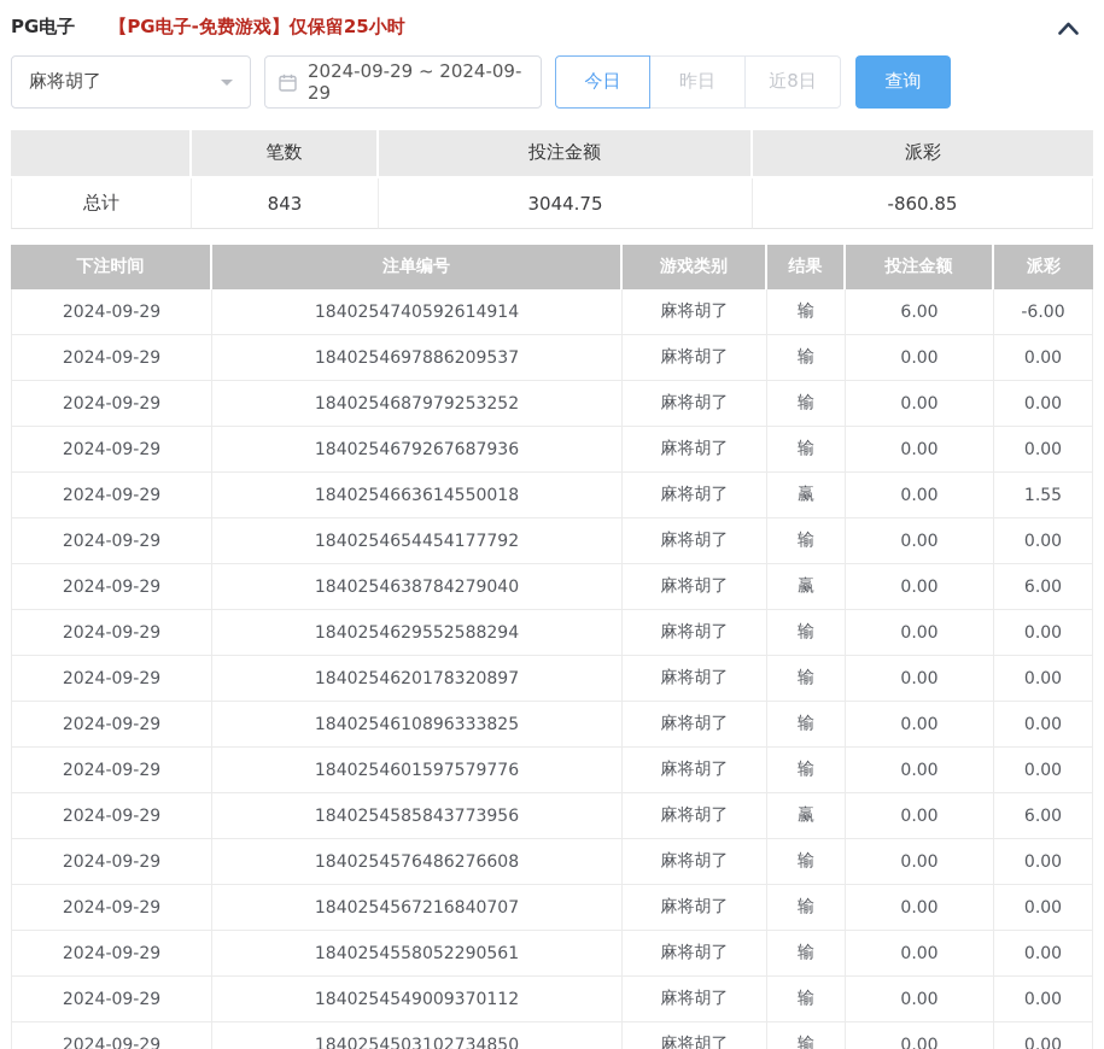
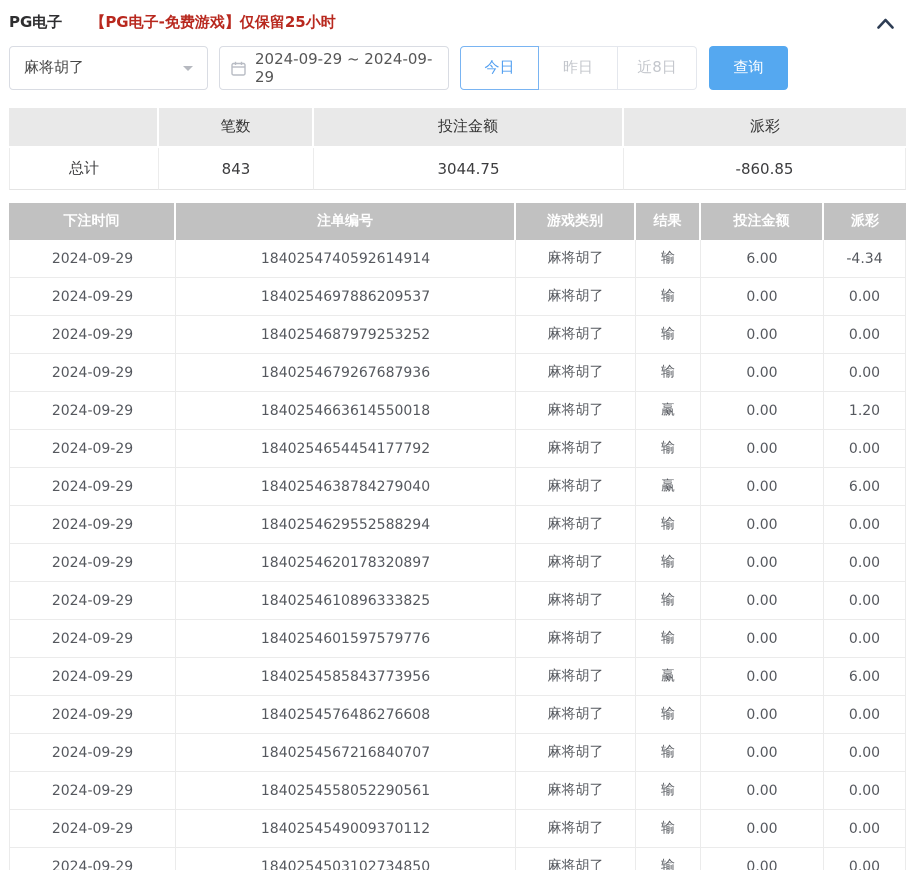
  PG电子
  【PG电子-免费游戏】仅保留25小时
  麻将胡了
  2024-09-29 ~ 2024-09-29
  今日
  昨日
  近8日
  查询
  	笔数	投注金额	派彩
  总计	843	3044.75	-860.85
  下注时间	注单编号	游戏类别	结果	投注金额	派彩
- 2024-09-29	1840254740592614914	麻将胡了	输	6.00	-6.00
+ 2024-09-29	1840254740592614914	麻将胡了	输	6.00	-4.34
  2024-09-29	1840254697886209537	麻将胡了	输	0.00	0.00
  2024-09-29	1840254687979253252	麻将胡了	输	0.00	0.00
  2024-09-29	1840254679267687936	麻将胡了	输	0.00	0.00
- 2024-09-29	1840254663614550018	麻将胡了	赢	0.00	1.55
+ 2024-09-29	1840254663614550018	麻将胡了	赢	0.00	1.20
  2024-09-29	1840254654454177792	麻将胡了	输	0.00	0.00
  2024-09-29	1840254638784279040	麻将胡了	赢	0.00	6.00
  2024-09-29	1840254629552588294	麻将胡了	输	0.00	0.00
  2024-09-29	1840254620178320897	麻将胡了	输	0.00	0.00
  2024-09-29	1840254610896333825	麻将胡了	输	0.00	0.00
  2024-09-29	1840254601597579776	麻将胡了	输	0.00	0.00
  2024-09-29	1840254585843773956	麻将胡了	赢	0.00	6.00
  2024-09-29	1840254576486276608	麻将胡了	输	0.00	0.00
  2024-09-29	1840254567216840707	麻将胡了	输	0.00	0.00
  2024-09-29	1840254558052290561	麻将胡了	输	0.00	0.00
  2024-09-29	1840254549009370112	麻将胡了	输	0.00	0.00
  2024-09-29	1840254503102734850	麻将胡了	输	0.00	0.00
